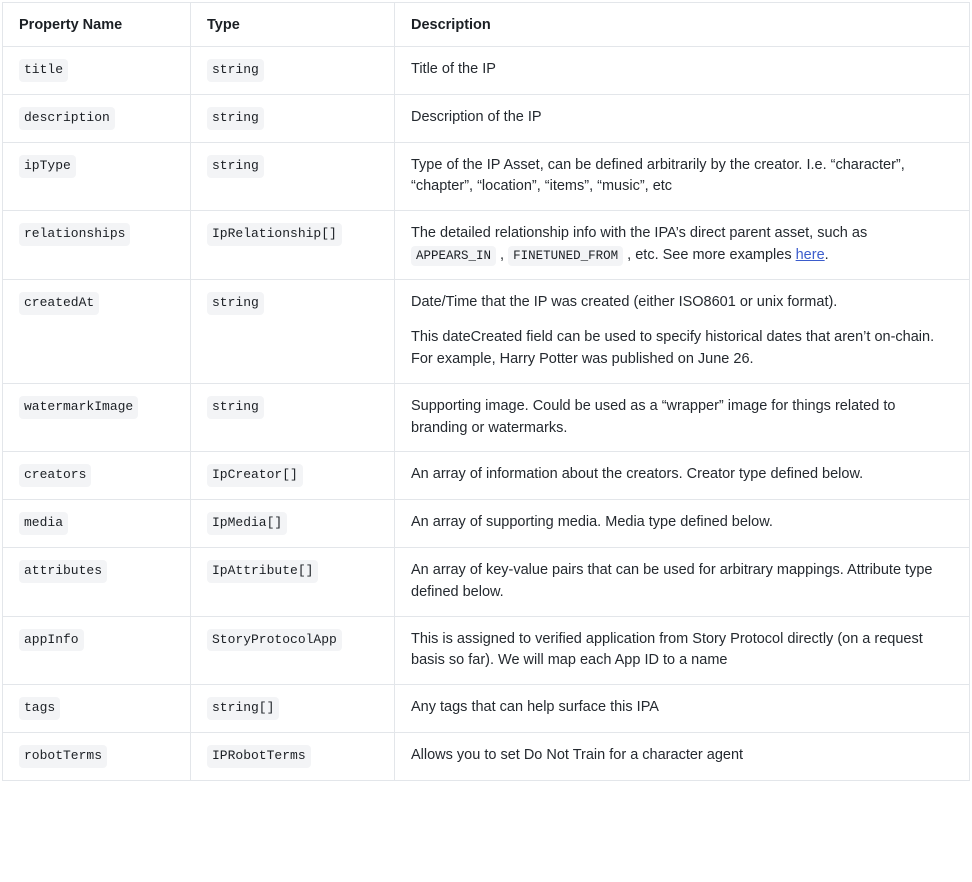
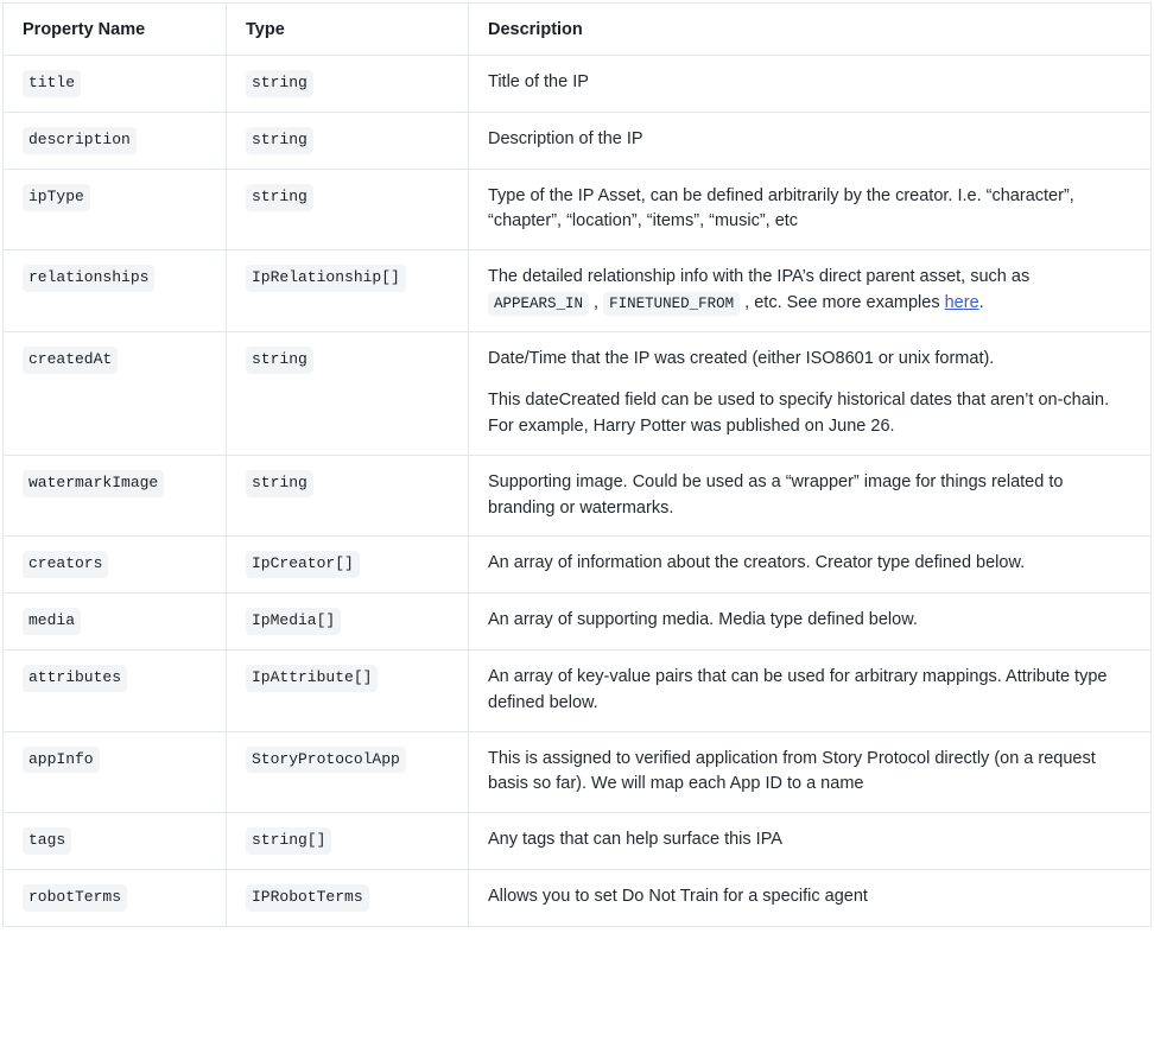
  Property Name	Type	Description
  title	string	Title of the IP
  description	string	Description of the IP
  ipType	string	Type of the IP Asset, can be defined arbitrarily by the creator. I.e. “character”, “chapter”, “location”, “items”, “music”, etc
  relationships	IpRelationship[]	The detailed relationship info with the IPA’s direct parent asset, such as APPEARS_IN , FINETUNED_FROM , etc. See more examples here.
  createdAt	string	Date/Time that the IP was created (either ISO8601 or unix format).This dateCreated field can be used to specify historical dates that aren’t on-chain. For example, Harry Potter was published on June 26.
  watermarkImage	string	Supporting image. Could be used as a “wrapper” image for things related to branding or watermarks.
  creators	IpCreator[]	An array of information about the creators. Creator type defined below.
  media	IpMedia[]	An array of supporting media. Media type defined below.
  attributes	IpAttribute[]	An array of key-value pairs that can be used for arbitrary mappings. Attribute type defined below.
  appInfo	StoryProtocolApp	This is assigned to verified application from Story Protocol directly (on a request basis so far). We will map each App ID to a name
  tags	string[]	Any tags that can help surface this IPA
- robotTerms	IPRobotTerms	Allows you to set Do Not Train for a character agent
+ robotTerms	IPRobotTerms	Allows you to set Do Not Train for a specific agent
